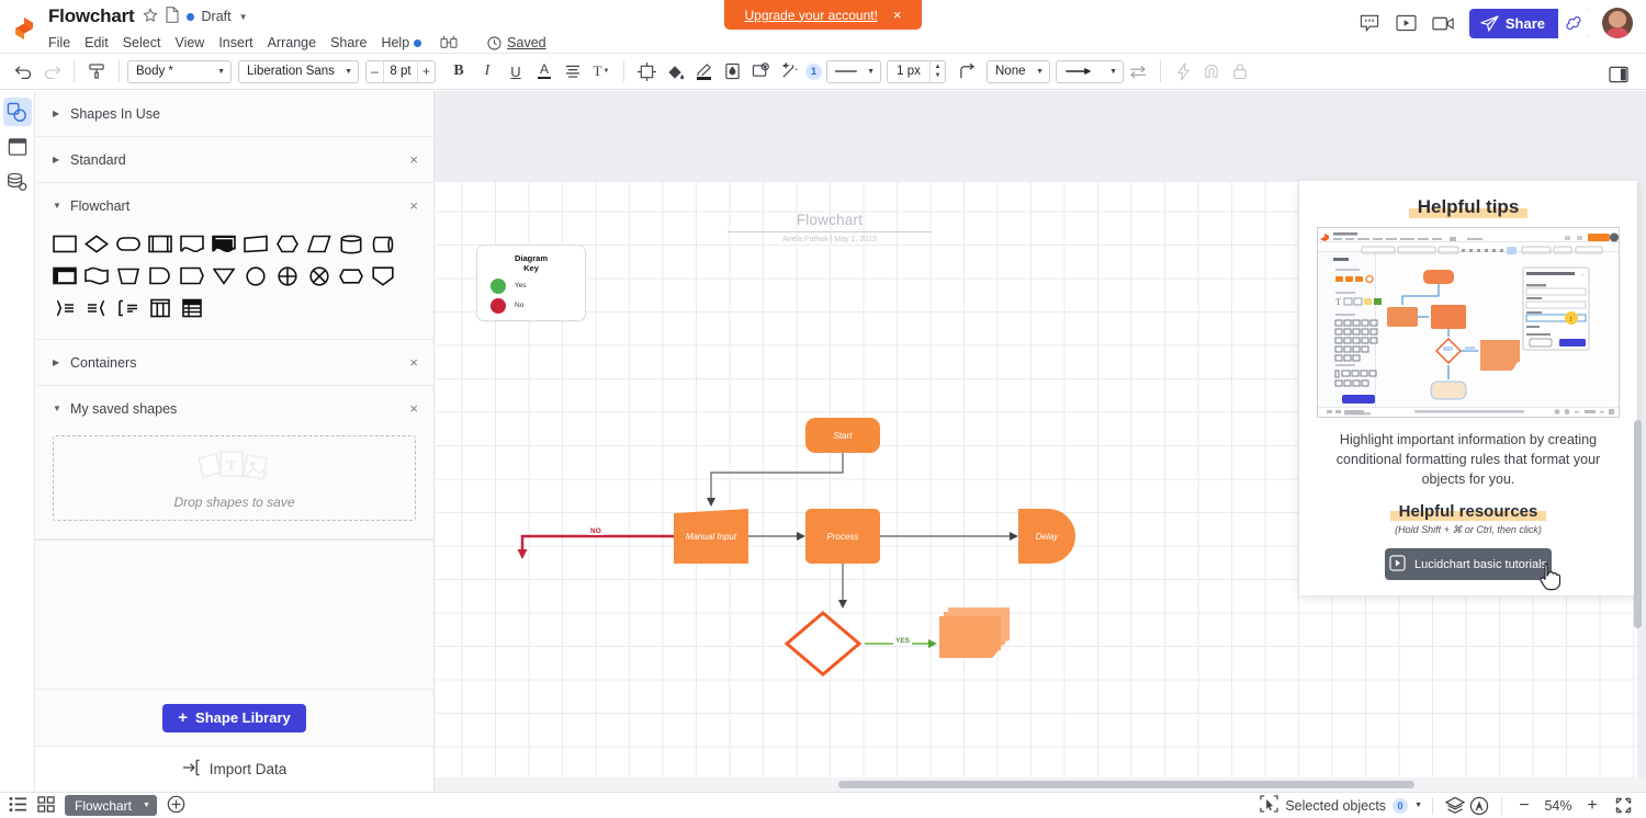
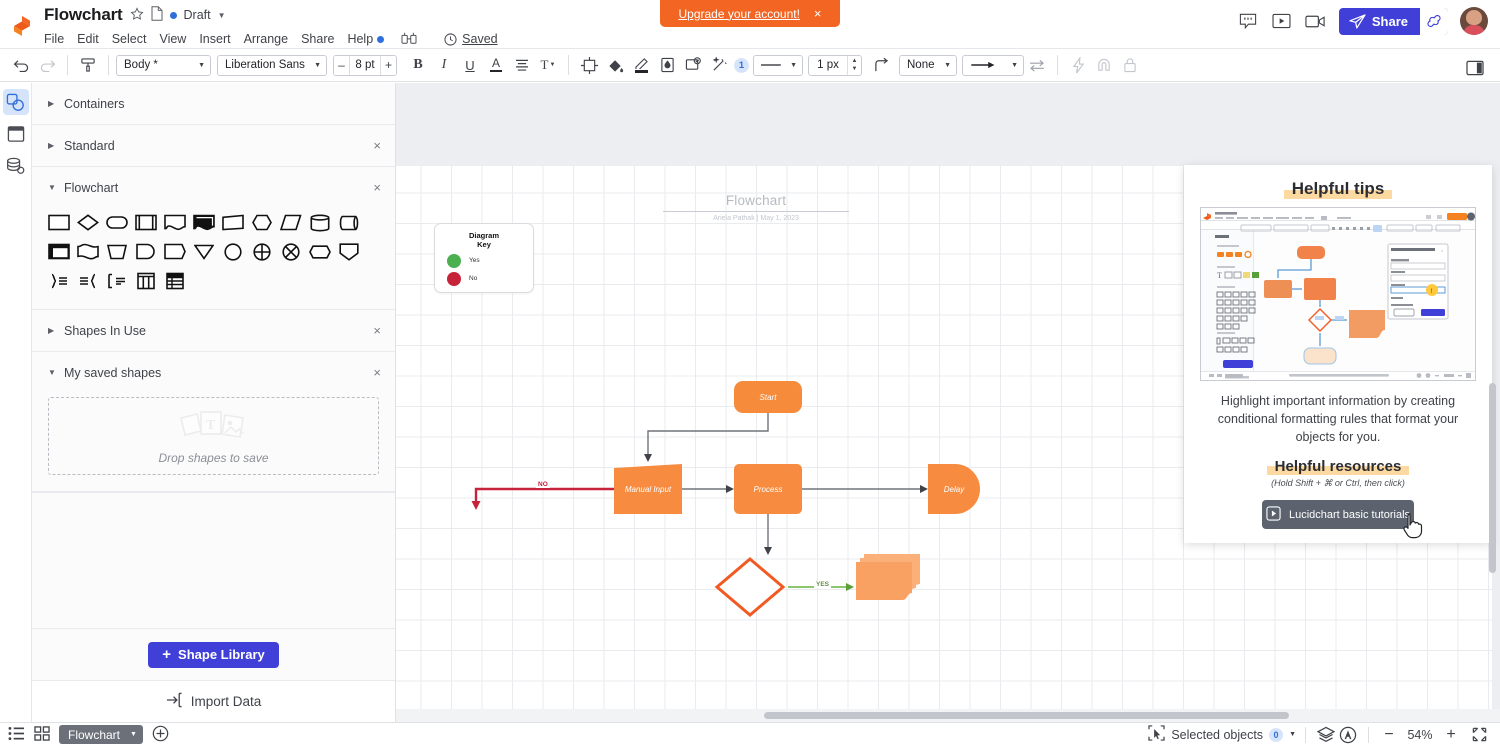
  Flowchart
  Draft
  ▼
  File
  Edit
  Select
  View
  Insert
  Arrange
  Share
  Help
  Saved
  Upgrade your account!
  ×
  Share
  Body *
  Liberation Sans
  –
  8 pt
  +
  B
  I
  U
  A
  T
  1
  1 px
  None
  ▶
- Shapes In Use
+ Containers
  ▶
  Standard
  ×
  ▼
  Flowchart
  ×
  ▶
- Containers
+ Shapes In Use
  ×
  ▼
  My saved shapes
  ×
  Drop shapes to save
  +
  Shape Library
  Import Data
  Flowchart
  Diagram
  Key
  Start
  Manual Input
  Process
  Delay
  Helpful tips
  T
  Highlight important information by creating conditional formatting rules that format your objects for you.
  Helpful resources
  (Hold Shift + ⌘ or Ctrl, then click)
  Lucidchart basic tutorials
  Flowchart
  Selected objects
  0
  −
  54%
  +
